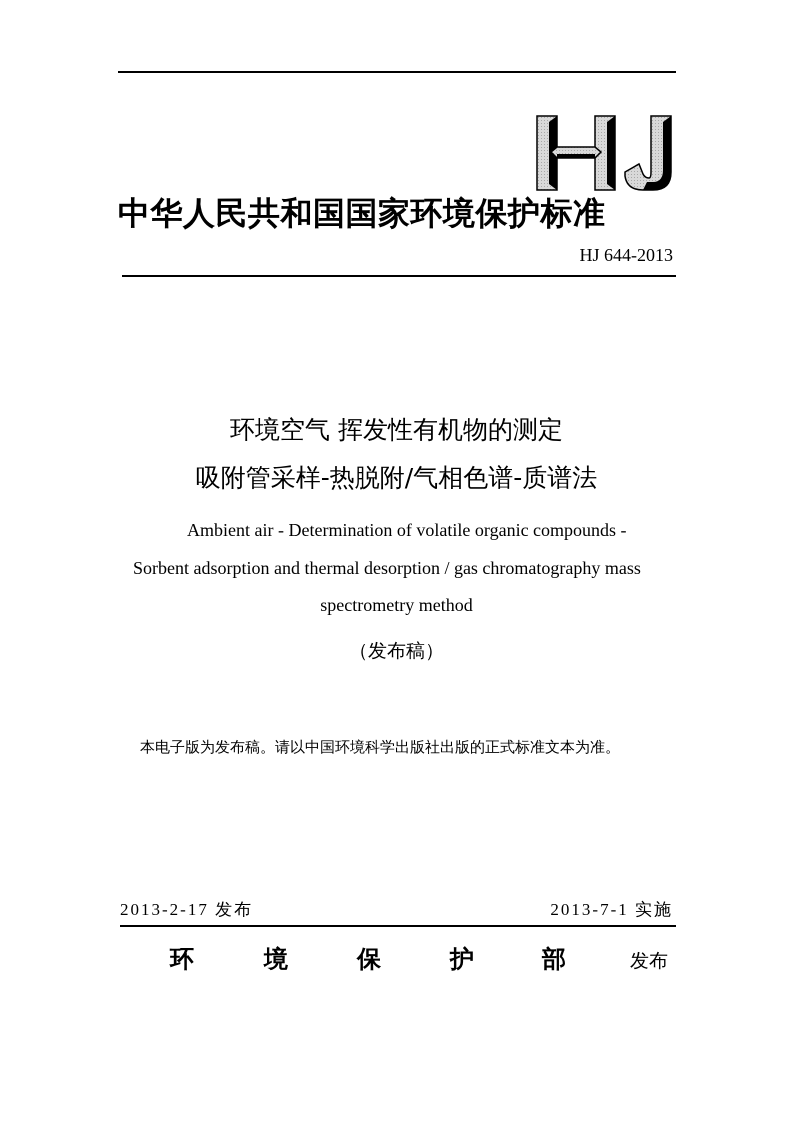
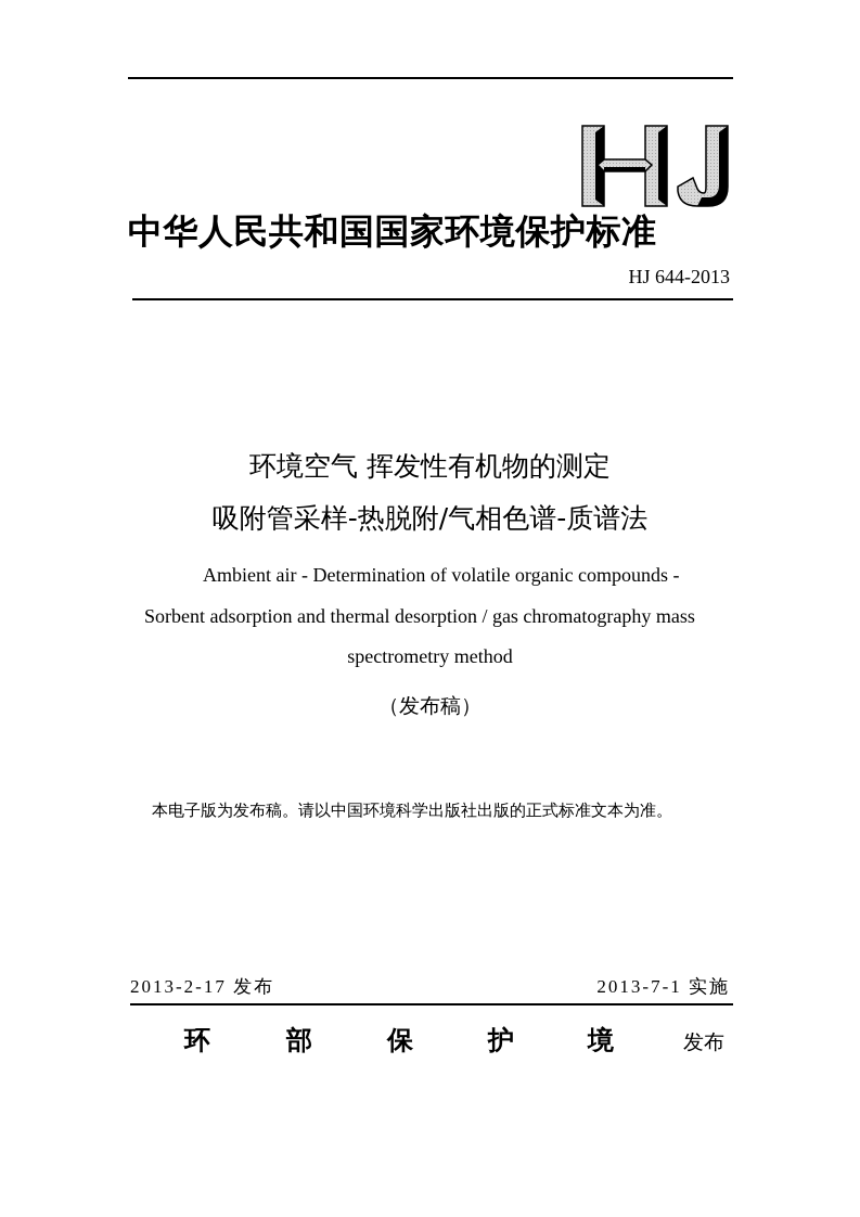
  中华人民共和国国家环境保护标准
  HJ 644-2013
  环境空气 挥发性有机物的测定
  吸附管采样-热脱附/气相色谱-质谱法
  Ambient air - Determination of volatile organic compounds -
  Sorbent adsorption and thermal desorption / gas chromatography mass
  spectrometry method
  （发布稿）
  本电子版为发布稿。请以中国环境科学出版社出版的正式标准文本为准。
  2013-2-17 发布
  2013-7-1 实施
  环
- 境
+ 部
  保
  护
- 部
+ 境
  发布
